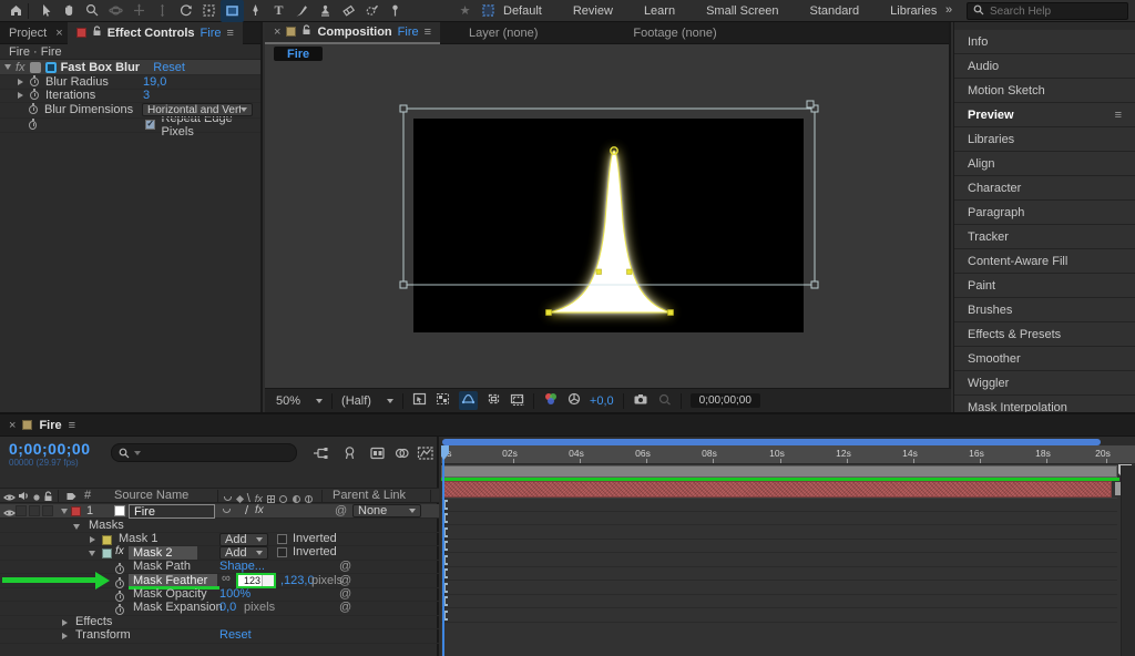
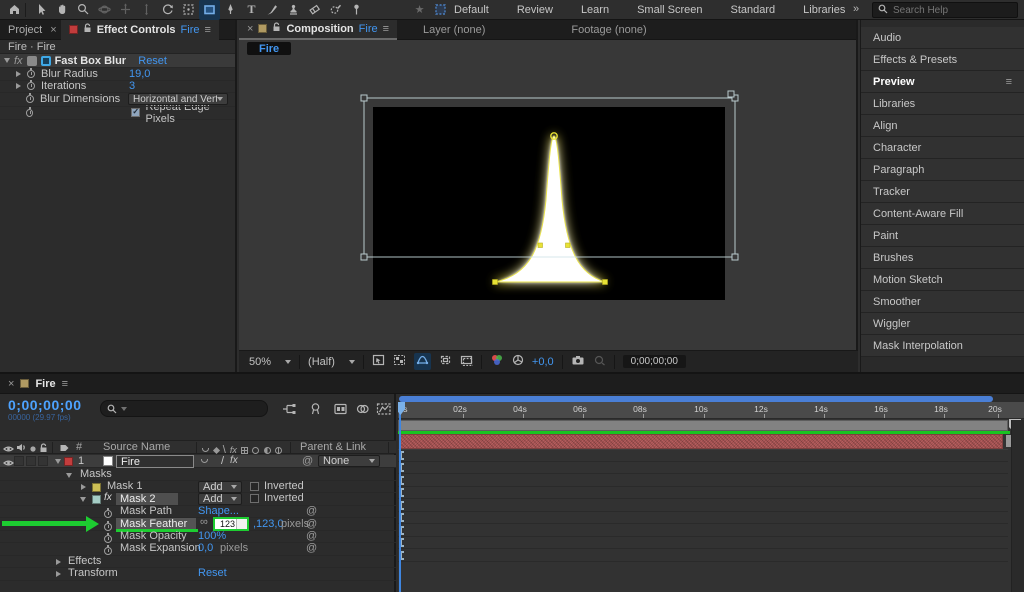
  T
  ★
  Default
  Review
  Learn
  Small Screen
  Standard
  Libraries
  »
  Search Help
  Project
  ×
  Effect Controls
  Fire
  ≡
  Fire · Fire
  fx
  Fast Box Blur
  Reset
  Blur Radius
  19,0
  Iterations
  3
  Blur Dimensions
  Horizontal and Vert
  Repeat Edge Pixels
  ×
  Composition
  Fire
  ≡
  Layer (none)
  Footage (none)
  Fire
  50%
  (Half)
  +0,0
  0;00;00;00
- Info
  Audio
- Motion Sketch
+ Effects & Presets
  Preview
  ≡
  Libraries
  Align
  Character
  Paragraph
  Tracker
  Content-Aware Fill
  Paint
  Brushes
- Effects & Presets
+ Motion Sketch
  Smoother
  Wiggler
  Mask Interpolation
  ×
  Fire
  ≡
  0;00;00;00
  00000 (29.97 fps)
  #
  Source Name
  \
  fx
  Parent & Link
  1
  Fire
  /
  fx
  @
  None
  Masks
  Mask 1
  Add
  Inverted
  fx
  Mask 2
  Add
  Inverted
  Mask Path
  Shape...
  @
  Mask Feather
  ∞
  123
  ,123,0
  pixels
  @
  Mask Opacity
  100%
  @
  Mask Expansion
  0,0
  pixels
  @
  Effects
  Transform
  Reset
  02s
  04s
  06s
  08s
  10s
  12s
  14s
  16s
  18s
  20s
